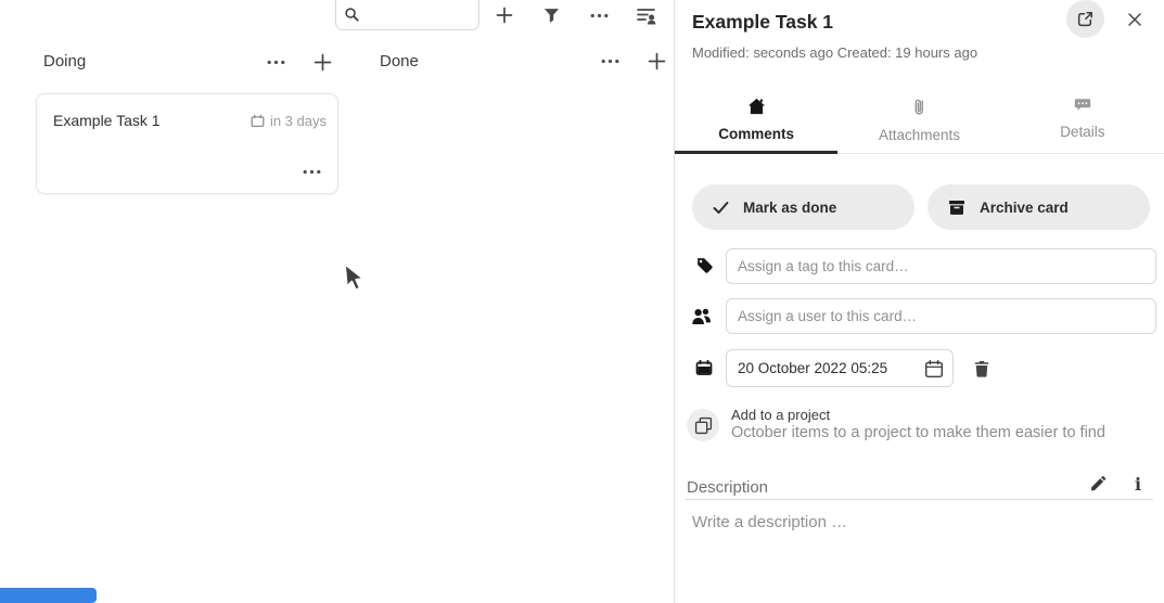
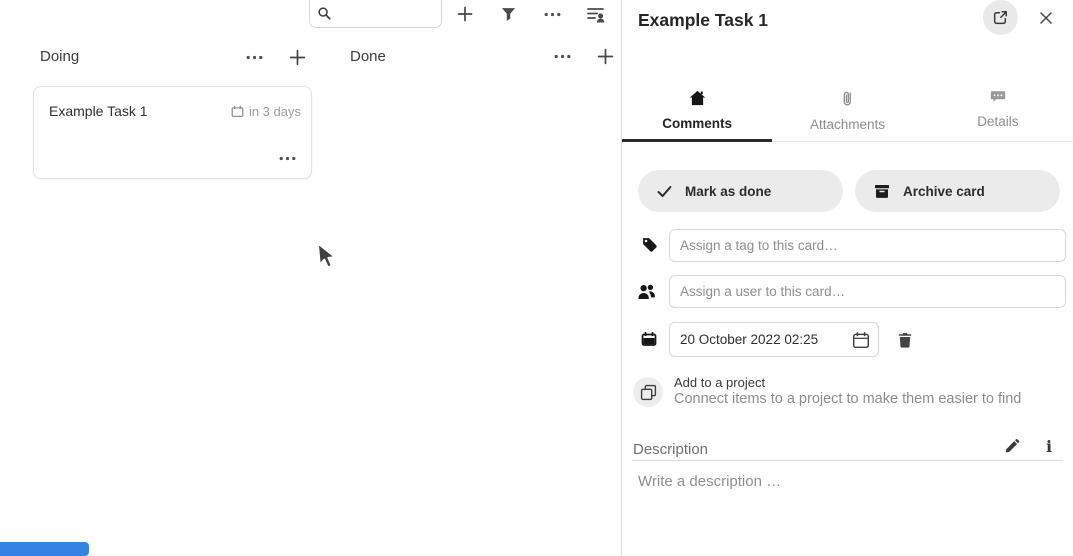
  Doing
  Done
  Example Task 1
  in 3 days
  Example Task 1
- Modified: seconds ago Created: 19 hours ago
  Comments
  Attachments
  Details
  Mark as done
  Archive card
  Assign a tag to this card…
  Assign a user to this card…
- 20 October 2022 05:25
+ 20 October 2022 02:25
  Add to a project
- October items to a project to make them easier to find
+ Connect items to a project to make them easier to find
  Description
  i
  Write a description …
